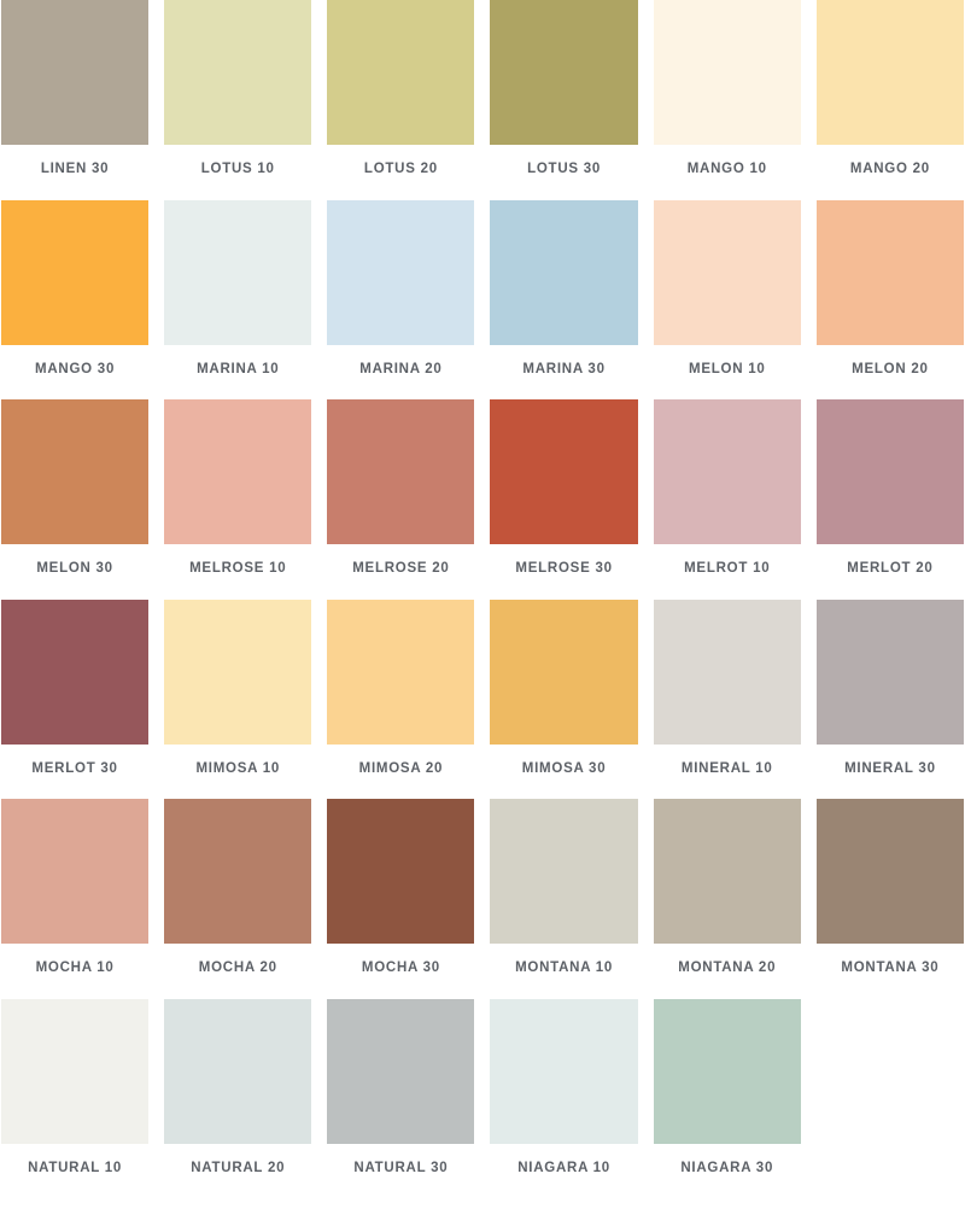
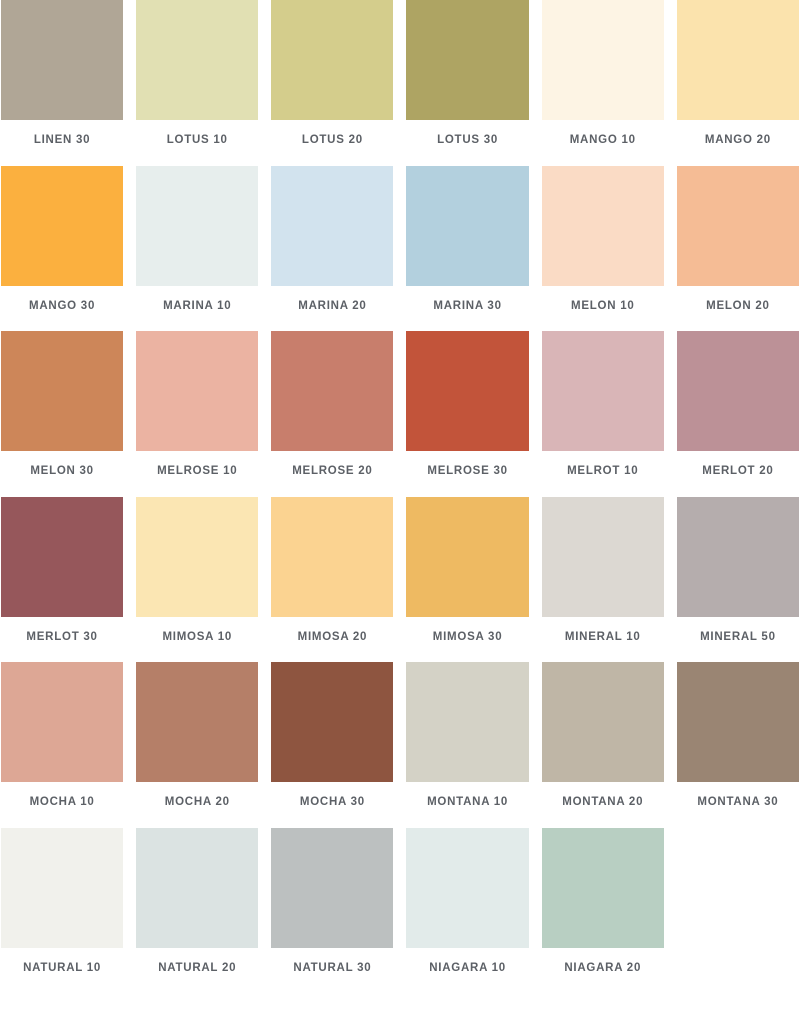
  LINEN 30
  LOTUS 10
  LOTUS 20
  LOTUS 30
  MANGO 10
  MANGO 20
  MANGO 30
  MARINA 10
  MARINA 20
  MARINA 30
  MELON 10
  MELON 20
  MELON 30
  MELROSE 10
  MELROSE 20
  MELROSE 30
  MELROT 10
  MERLOT 20
  MERLOT 30
  MIMOSA 10
  MIMOSA 20
  MIMOSA 30
  MINERAL 10
- MINERAL 30
+ MINERAL 50
  MOCHA 10
  MOCHA 20
  MOCHA 30
  MONTANA 10
  MONTANA 20
  MONTANA 30
  NATURAL 10
  NATURAL 20
  NATURAL 30
  NIAGARA 10
- NIAGARA 30
+ NIAGARA 20
